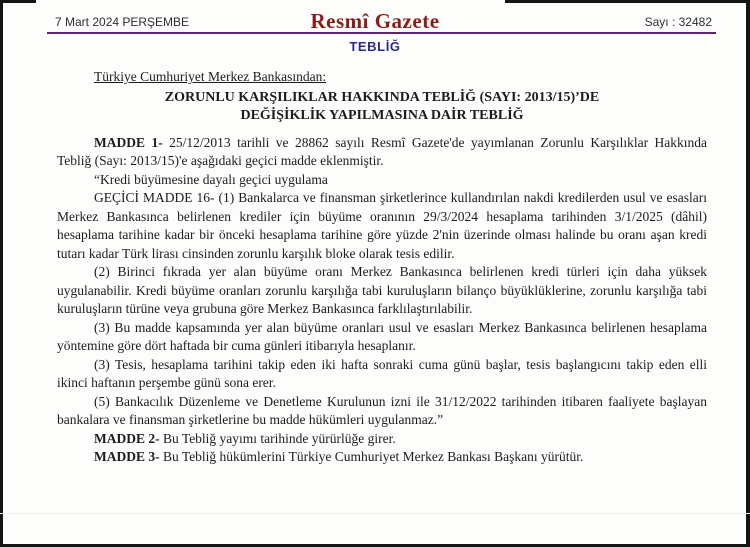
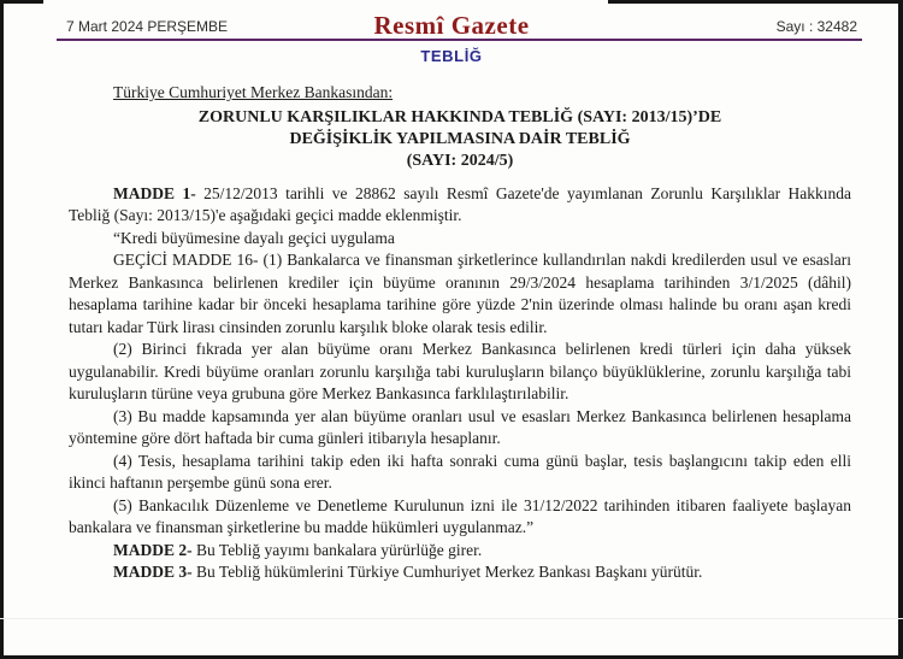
  7 Mart 2024 PERŞEMBE
  Resmî Gazete
  Sayı : 32482
  TEBLİĞ
  Türkiye Cumhuriyet Merkez Bankasından:
  ZORUNLU KARŞILIKLAR HAKKINDA TEBLİĞ (SAYI: 2013/15)’DE
  DEĞİŞİKLİK YAPILMASINA DAİR TEBLİĞ
+ (SAYI: 2024/5)
  MADDE 1- 25/12/2013 tarihli ve 28862 sayılı Resmî Gazete'de yayımlanan Zorunlu Karşılıklar Hakkında Tebliğ (Sayı: 2013/15)'e aşağıdaki geçici madde eklenmiştir.
  “Kredi büyümesine dayalı geçici uygulama
  GEÇİCİ MADDE 16- (1) Bankalarca ve finansman şirketlerince kullandırılan nakdi kredilerden usul ve esasları Merkez Bankasınca belirlenen krediler için büyüme oranının 29/3/2024 hesaplama tarihinden 3/1/2025 (dâhil) hesaplama tarihine kadar bir önceki hesaplama tarihine göre yüzde 2'nin üzerinde olması halinde bu oranı aşan kredi tutarı kadar Türk lirası cinsinden zorunlu karşılık bloke olarak tesis edilir.
  (2) Birinci fıkrada yer alan büyüme oranı Merkez Bankasınca belirlenen kredi türleri için daha yüksek uygulanabilir. Kredi büyüme oranları zorunlu karşılığa tabi kuruluşların bilanço büyüklüklerine, zorunlu karşılığa tabi kuruluşların türüne veya grubuna göre Merkez Bankasınca farklılaştırılabilir.
  (3) Bu madde kapsamında yer alan büyüme oranları usul ve esasları Merkez Bankasınca belirlenen hesaplama yöntemine göre dört haftada bir cuma günleri itibarıyla hesaplanır.
- (3) Tesis, hesaplama tarihini takip eden iki hafta sonraki cuma günü başlar, tesis başlangıcını takip eden elli ikinci haftanın perşembe günü sona erer.
+ (4) Tesis, hesaplama tarihini takip eden iki hafta sonraki cuma günü başlar, tesis başlangıcını takip eden elli ikinci haftanın perşembe günü sona erer.
  (5) Bankacılık Düzenleme ve Denetleme Kurulunun izni ile 31/12/2022 tarihinden itibaren faaliyete başlayan bankalara ve finansman şirketlerine bu madde hükümleri uygulanmaz.”
- MADDE 2- Bu Tebliğ yayımı tarihinde yürürlüğe girer.
+ MADDE 2- Bu Tebliğ yayımı bankalara yürürlüğe girer.
  MADDE 3- Bu Tebliğ hükümlerini Türkiye Cumhuriyet Merkez Bankası Başkanı yürütür.
